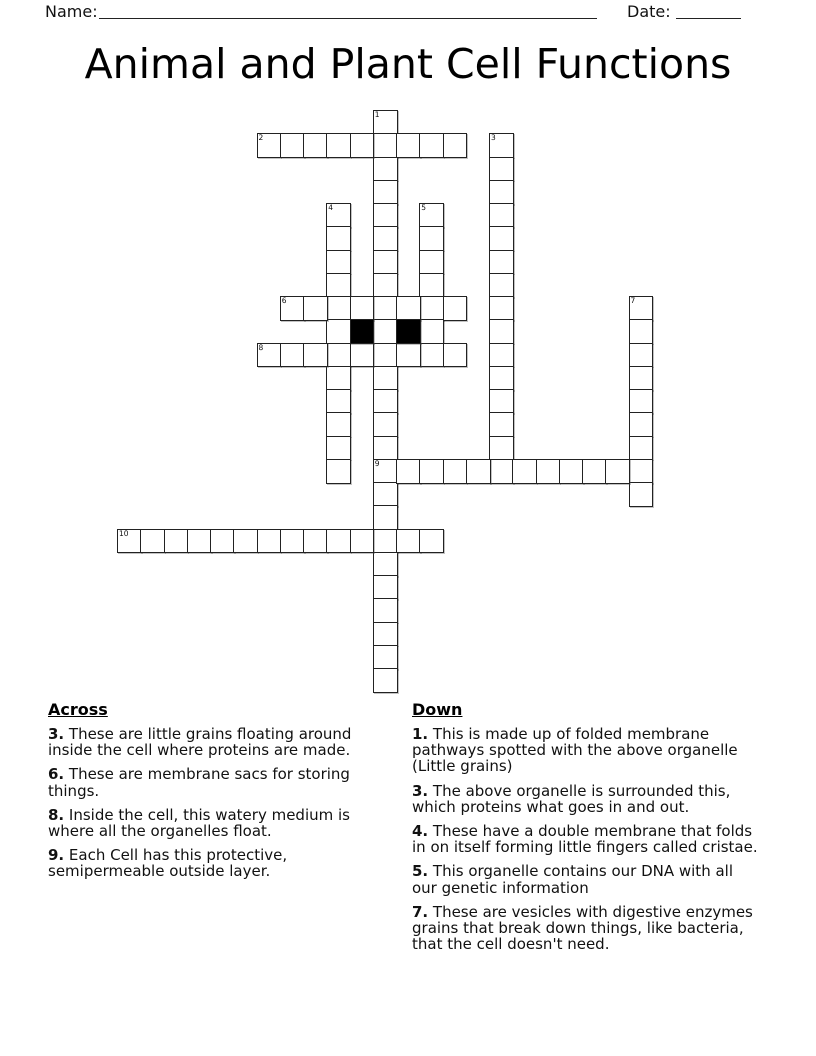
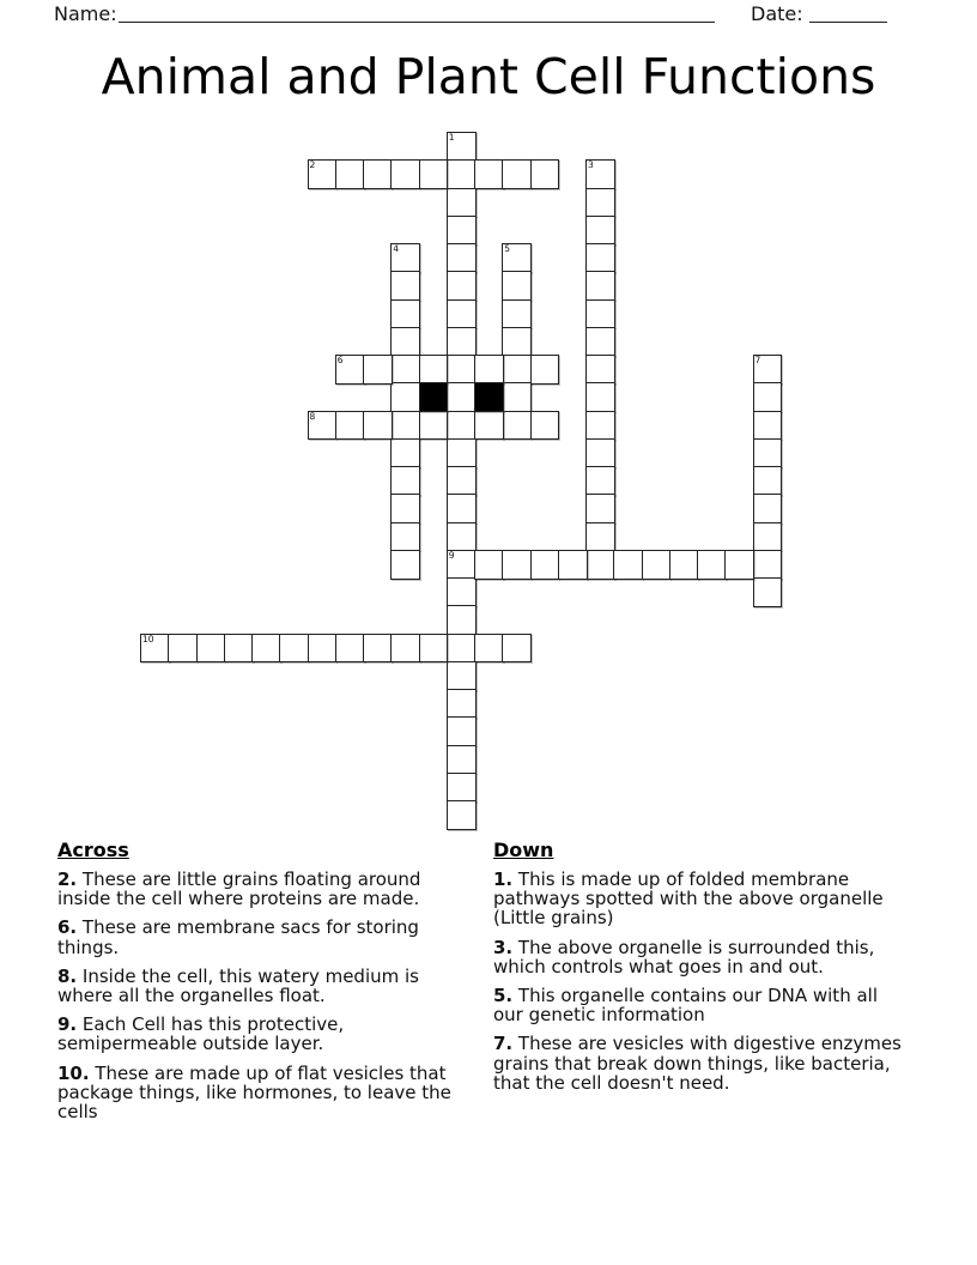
  Name:
  Date:
  Animal and Plant Cell Functions
  1
  9
  2
  3
  4
  5
  6
  7
  8
  10
  Across
- 3. These are little grains floating around inside the cell where proteins are made.
+ 2. These are little grains floating around inside the cell where proteins are made.
  6. These are membrane sacs for storing things.
  8. Inside the cell, this watery medium is where all the organelles float.
  9. Each Cell has this protective, semipermeable outside layer.
+ 10. These are made up of flat vesicles that package things, like hormones, to leave the cells
  Down
  1. This is made up of folded membrane pathways spotted with the above organelle (Little grains)
- 3. The above organelle is surrounded this, which proteins what goes in and out.
+ 3. The above organelle is surrounded this, which controls what goes in and out.
- 4. These have a double membrane that folds in on itself forming little fingers called cristae.
  5. This organelle contains our DNA with all our genetic information
  7. These are vesicles with digestive enzymes grains that break down things, like bacteria, that the cell doesn't need.
